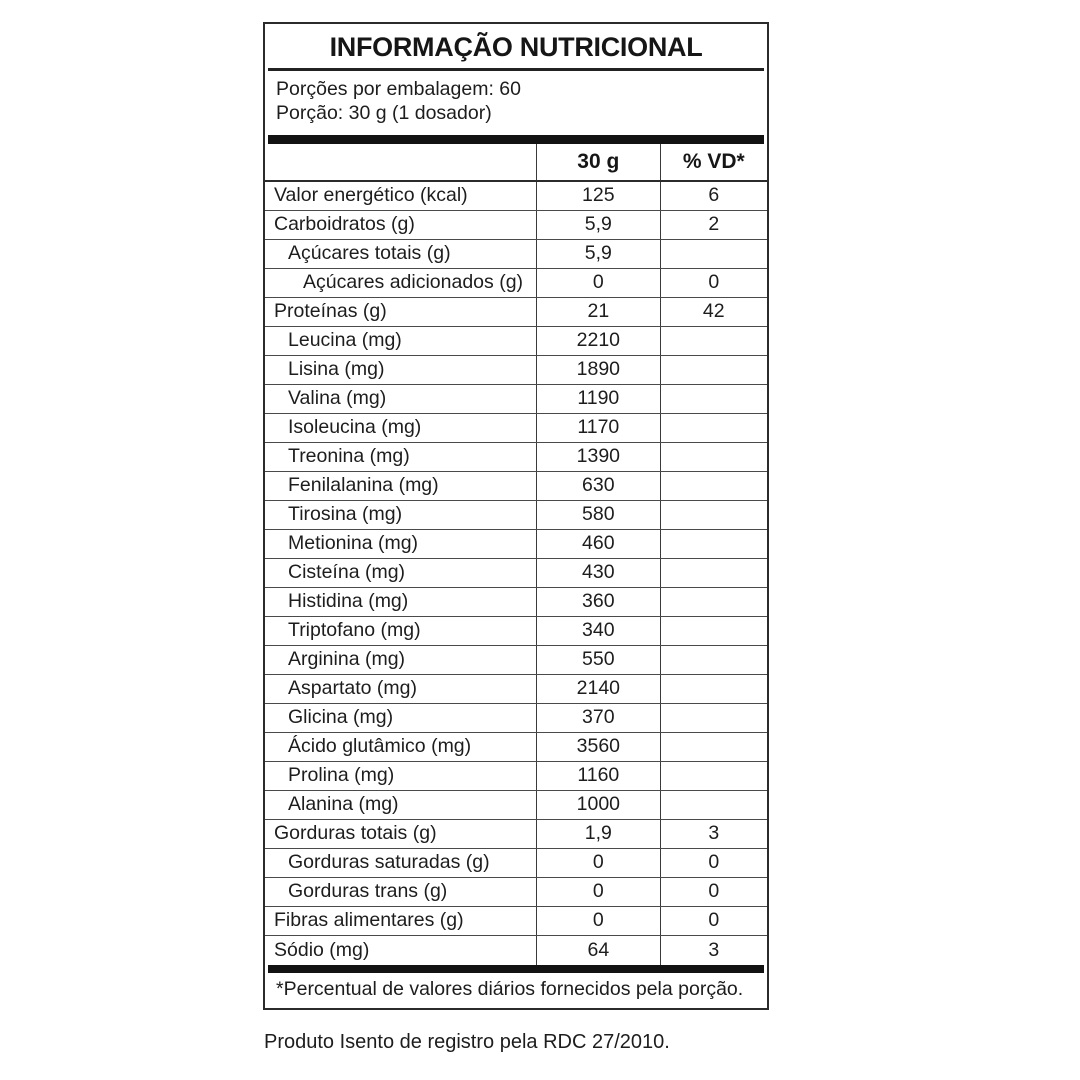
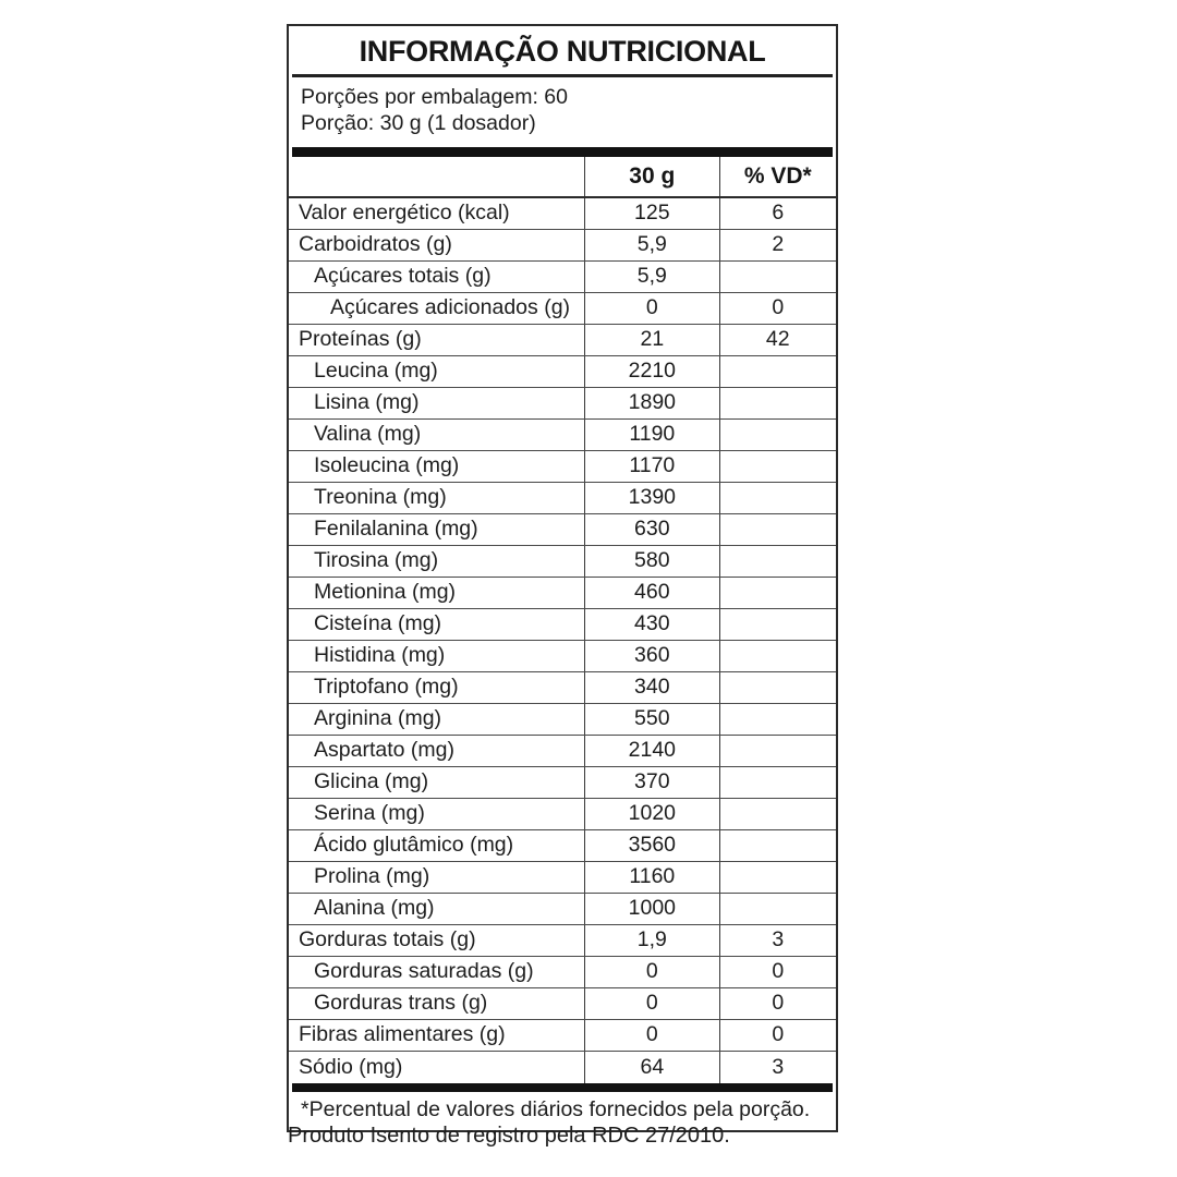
  INFORMAÇÃO NUTRICIONAL
  Porções por embalagem: 60
  Porção: 30 g (1 dosador)
  30 g
  % VD*
  Valor energético (kcal)
  125
  6
  Carboidratos (g)
  5,9
  2
  Açúcares totais (g)
  5,9
  Açúcares adicionados (g)
  0
  0
  Proteínas (g)
  21
  42
  Leucina (mg)
  2210
  Lisina (mg)
  1890
  Valina (mg)
  1190
  Isoleucina (mg)
  1170
  Treonina (mg)
  1390
  Fenilalanina (mg)
  630
  Tirosina (mg)
  580
  Metionina (mg)
  460
  Cisteína (mg)
  430
  Histidina (mg)
  360
  Triptofano (mg)
  340
  Arginina (mg)
  550
  Aspartato (mg)
  2140
  Glicina (mg)
  370
+ Serina (mg)
+ 1020
  Ácido glutâmico (mg)
  3560
  Prolina (mg)
  1160
  Alanina (mg)
  1000
  Gorduras totais (g)
  1,9
  3
  Gorduras saturadas (g)
  0
  0
  Gorduras trans (g)
  0
  0
  Fibras alimentares (g)
  0
  0
  Sódio (mg)
  64
  3
  *Percentual de valores diários fornecidos pela porção.
  Produto Isento de registro pela RDC 27/2010.
